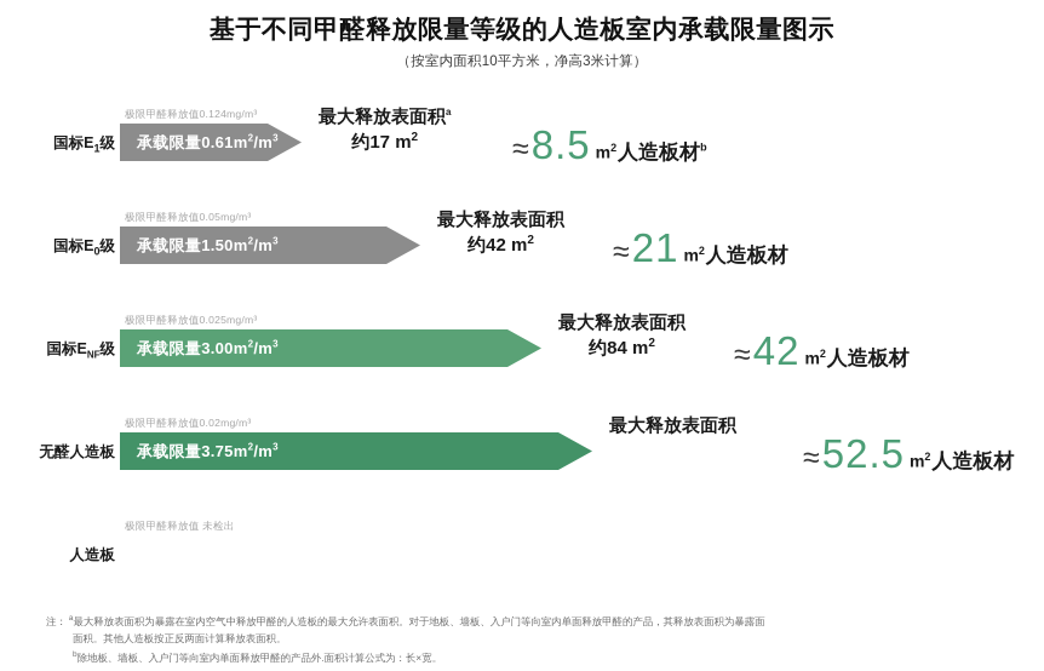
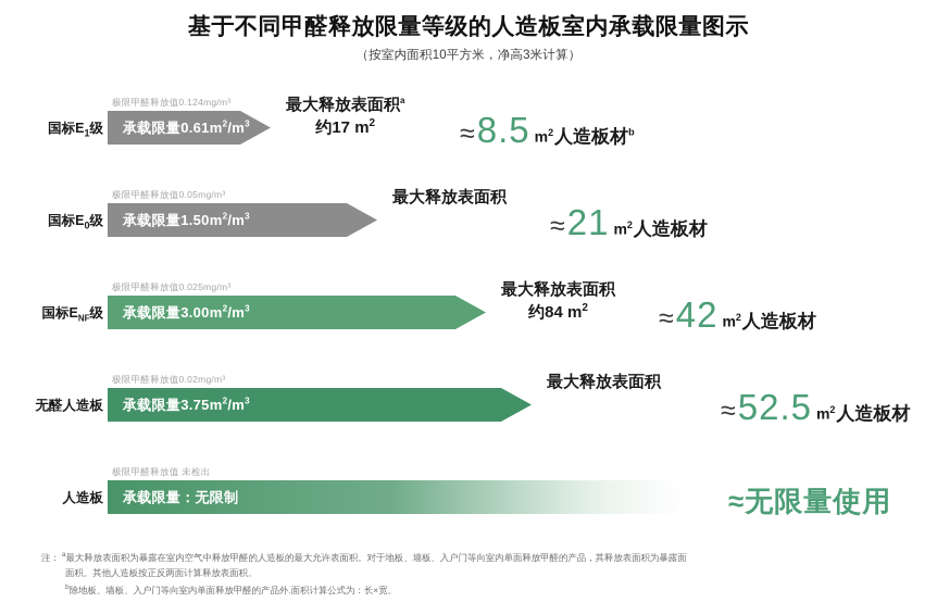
  基于不同甲醛释放限量等级的人造板室内承载限量图示
  （按室内面积10平方米，净高3米计算）
  国标E1级
  极限甲醛释放值0.124mg/m³
  承载限量0.61m2/m3
  最大释放表面积a
  约17 m2
  ≈
  8.5
  m2
  人造板材b
  国标E0级
  极限甲醛释放值0.05mg/m³
  承载限量1.50m2/m3
  最大释放表面积
- 约42 m2
  ≈
  21
  m2
  人造板材
  国标ENF级
  极限甲醛释放值0.025mg/m³
  承载限量3.00m2/m3
  最大释放表面积
  约84 m2
  ≈
  42
  m2
  人造板材
  无醛人造板
  极限甲醛释放值0.02mg/m³
  承载限量3.75m2/m3
  最大释放表面积
  ≈
  52.5
  m2
  人造板材
  人造板
  极限甲醛释放值 未检出
+ 承载限量：无限制
+ ≈无限量使用
  注： 最大释放表面积为暴露在室内空气中释放甲醛的人造板的最大允许表面积。对于地板、墙板、入户门等向室内单面释放甲醛的产品，其释放表面积为暴露面
  面积。其他人造板按正反两面计算释放表面积。
  除地板、墙板、入户门等向室内单面释放甲醛的产品外.面积计算公式为：长×宽。
